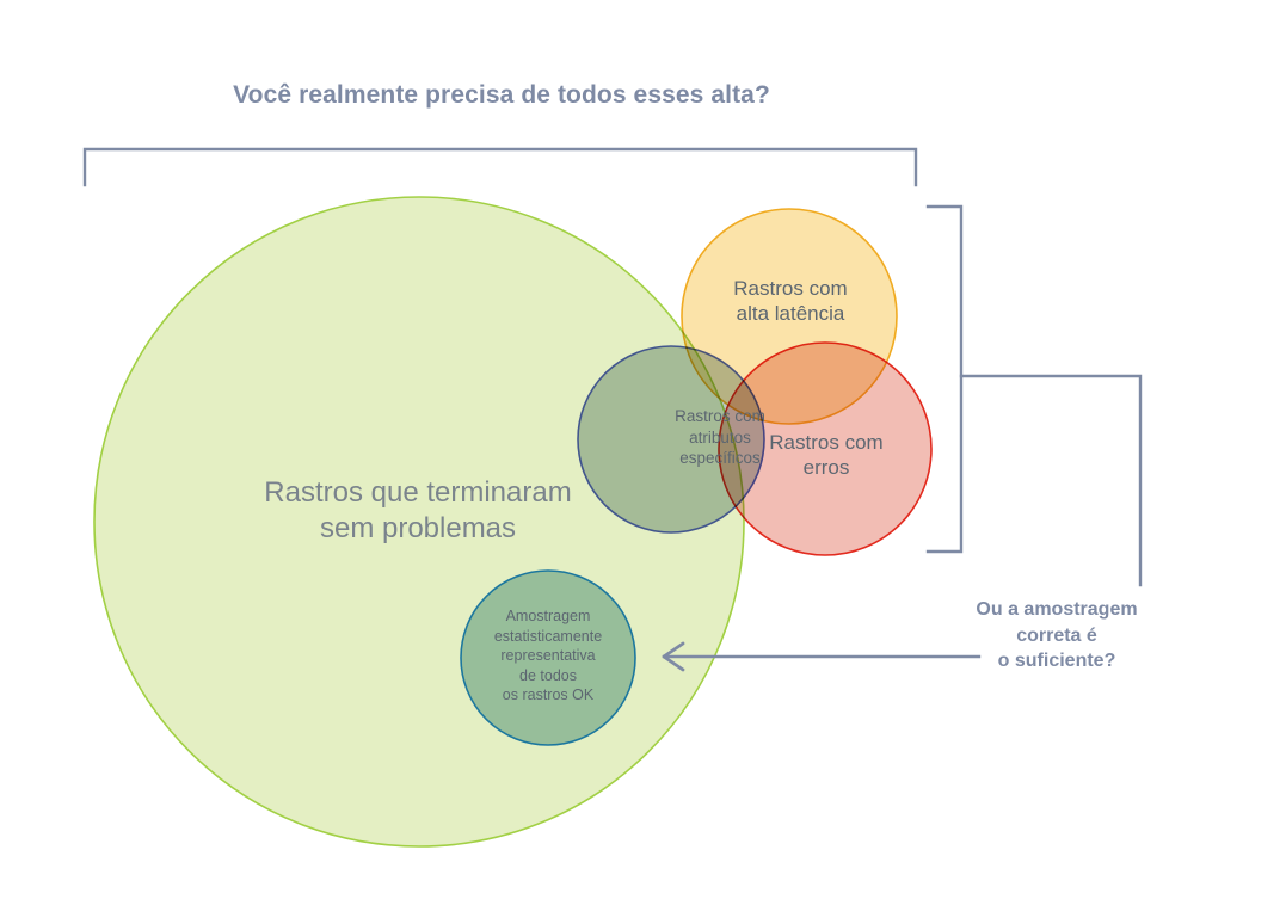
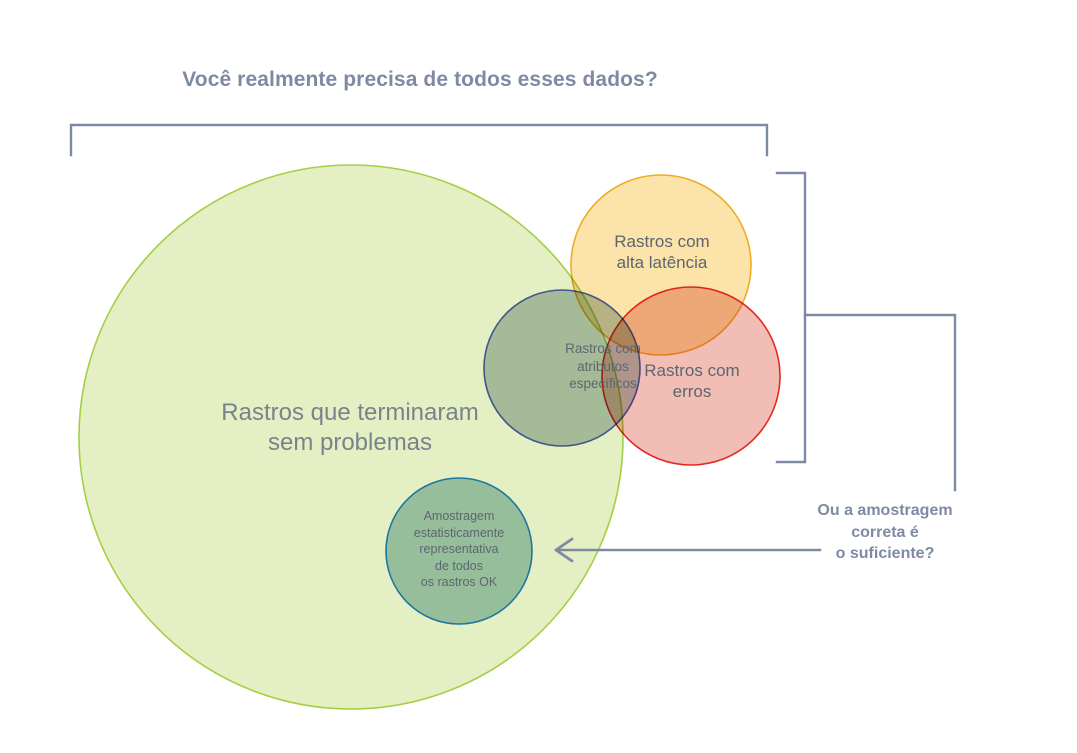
- Você realmente precisa de todos esses alta?
+ Você realmente precisa de todos esses dados?
  Rastros que terminaram
  sem problemas
  Rastros com
  alta latência
  Rastros com
  erros
  Rastros com
  atributos
  específicos
  Amostragem
  estatisticamente
  representativa
  de todos
  os rastros OK
  Ou a amostragem
  correta é
  o suficiente?
